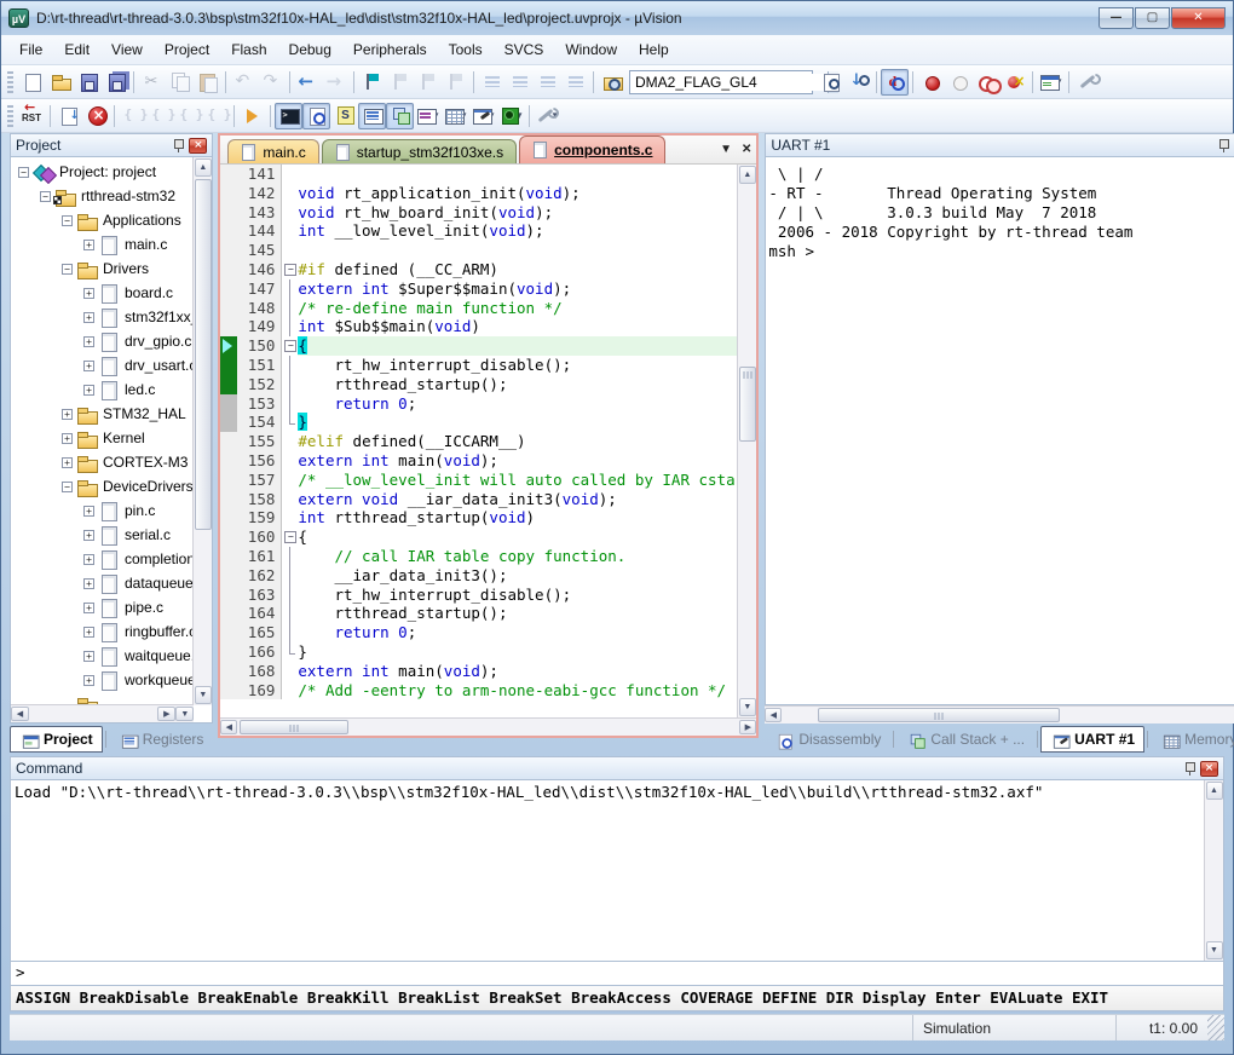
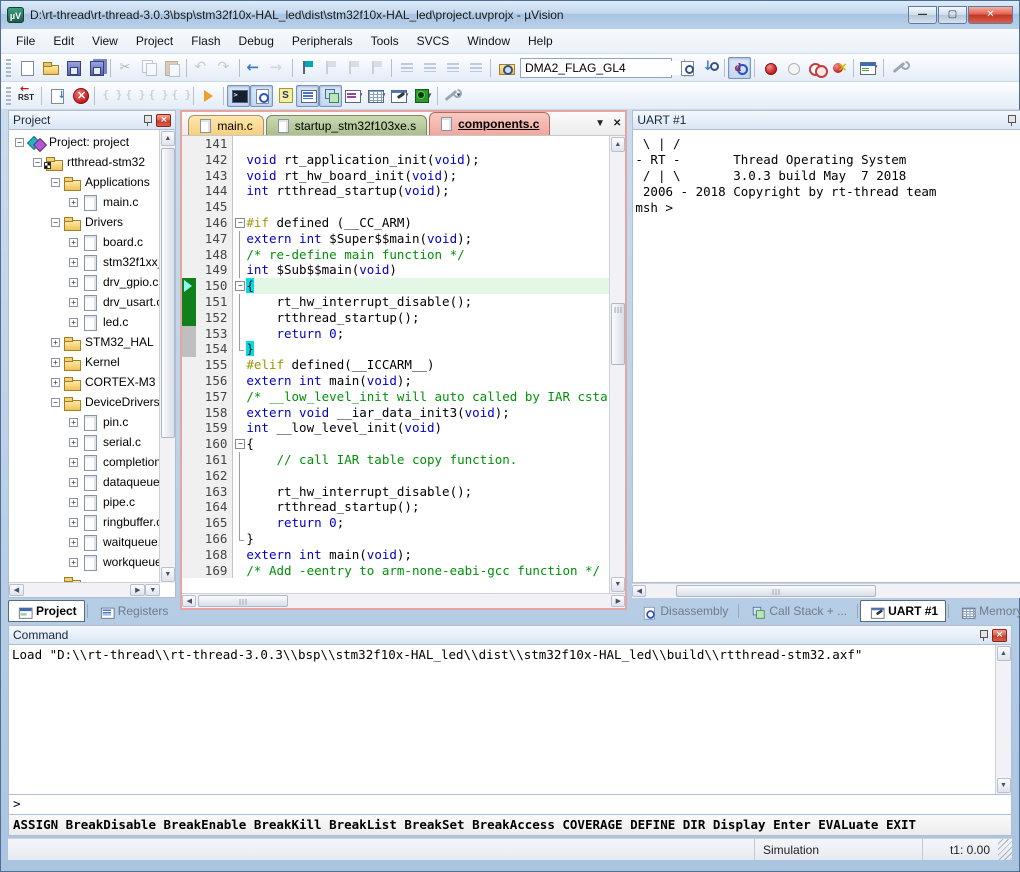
  µV
  D:\rt-thread\rt-thread-3.0.3\bsp\stm32f10x-HAL_led\dist\stm32f10x-HAL_led\project.uvprojx - µVision
  —
  ▢
  ✕
  File
  Edit
  View
  Project
  Flash
  Debug
  Peripherals
  Tools
  SVCS
  Window
  Help
  DMA2_FLAG_GL4
  ▼
  Project
  ×
  −
  Project: project
  −
  rtthread-stm32
  −
  Applications
  +
  main.c
  −
  Drivers
  +
  board.c
  +
  +
  drv_gpio.c
  +
  drv_usart.
  +
  led.c
  +
  STM32_HAL
  +
  Kernel
  +
  CORTEX-M3
  −
  DeviceDrivers
  +
  pin.c
  +
  serial.c
  +
  completion
  +
  dataqueue
  +
  pipe.c
  +
  ringbuffer.
  +
  waitqueue
  +
  workqueue
  Project
  Registers
  main.c
  startup_stm32f103xe.s
  components.c
  ▼
  ✕
  141
  142
  void rt_application_init(void);
  143
  void rt_hw_board_init(void);
  144
- int __low_level_init(void);
+ int rtthread_startup(void);
  145
  146
  #if defined (__CC_ARM)
  147
  extern int $Super$$main(void);
  148
  /* re-define main function */
  149
  int $Sub$$main(void)
  150
  {
  151
  rt_hw_interrupt_disable();
  152
  rtthread_startup();
  153
  return 0;
  154
  }
  155
  #elif defined(__ICCARM__)
  156
  extern int main(void);
  157
  /* __low_level_init will auto called by IAR csta
  158
  extern void __iar_data_init3(void);
  159
- int rtthread_startup(void)
+ int __low_level_init(void)
  160
  {
  161
  // call IAR table copy function.
  162
- __iar_data_init3();
  163
  rt_hw_interrupt_disable();
  164
  rtthread_startup();
  165
  return 0;
  166
  }
  168
  extern int main(void);
  169
  /* Add -eentry to arm-none-eabi-gcc function */
  UART #1
  \ | /
  - RT - Thread Operating System
  / | \ 3.0.3 build May 7 2018
  2006 - 2018 Copyright by rt-thread team
  msh >
  Disassembly
  Call Stack + ...
  UART #1
  Memory
  Command
  ×
  Load "D:\\rt-thread\\rt-thread-3.0.3\\bsp\\stm32f10x-HAL_led\\dist\\stm32f10x-HAL_led\\build\\rtthread-stm32.axf"
  >
  ASSIGN BreakDisable BreakEnable BreakKill BreakList BreakSet BreakAccess COVERAGE DEFINE DIR Display Enter EVALuate EXIT
  Simulation
  t1: 0.00
